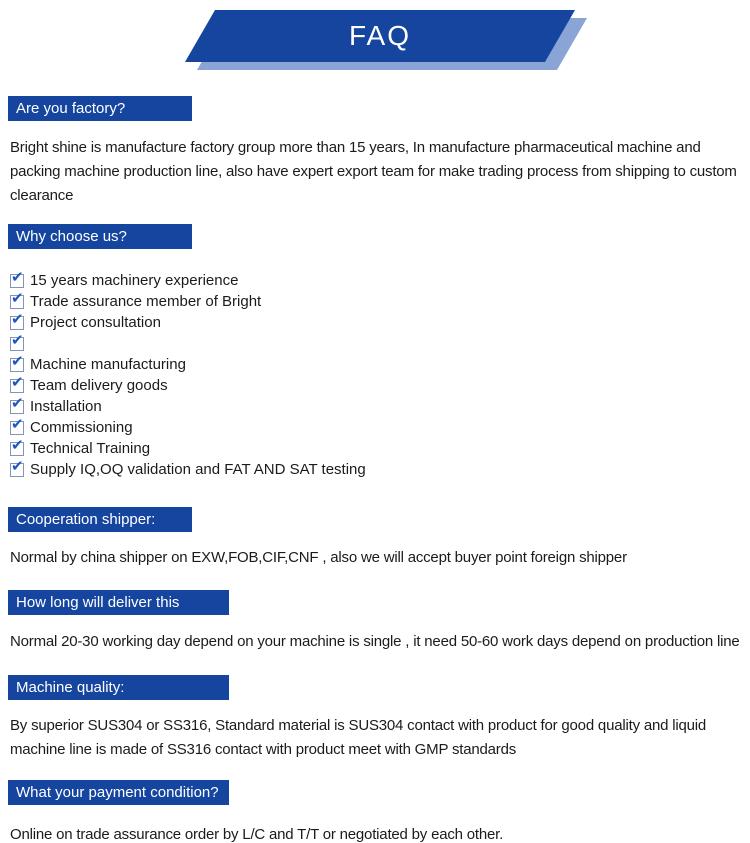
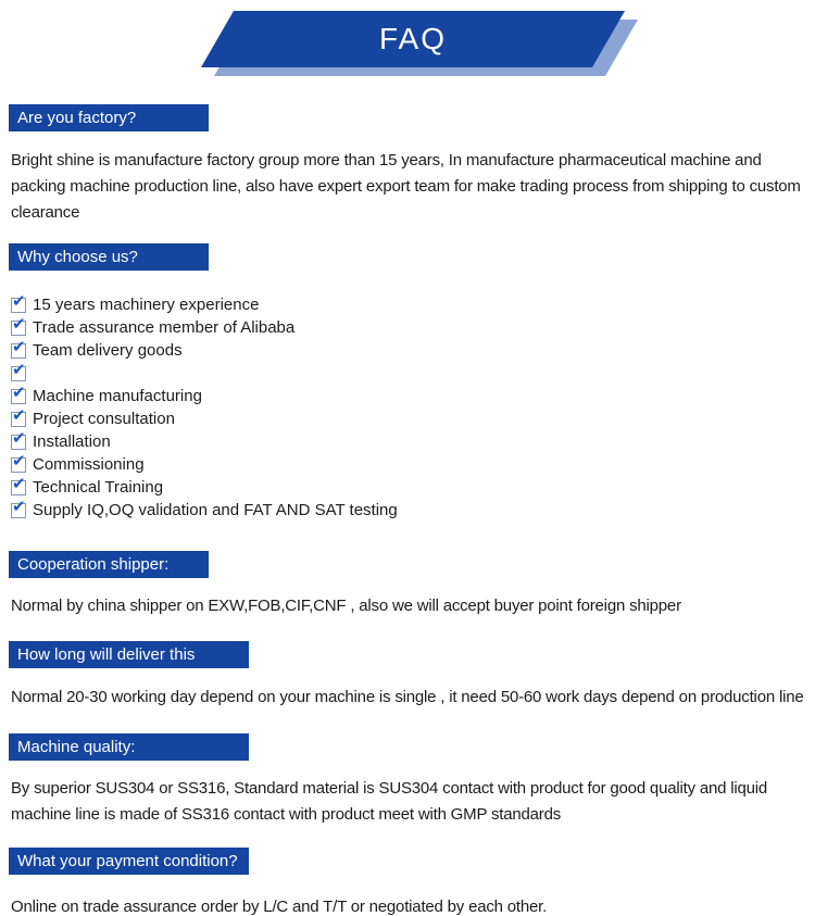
  FAQ
  Are you factory?
  Bright shine is manufacture factory group more than 15 years, In manufacture pharmaceutical machine and packing machine production line, also have expert export team for make trading process from shipping to custom clearance
  Why choose us?
  15 years machinery experience
- Trade assurance member of Bright
+ Trade assurance member of Alibaba
- Project consultation
+ Team delivery goods
  Machine manufacturing
- Team delivery goods
+ Project consultation
  Installation
  Commissioning
  Technical Training
  Supply IQ,OQ validation and FAT AND SAT testing
  Cooperation shipper:
  Normal by china shipper on EXW,FOB,CIF,CNF , also we will accept buyer point foreign shipper
  How long will deliver this goods?
  Normal 20-30 working day depend on your machine is single , it need 50-60 work days depend on production line
  Machine quality:
  By superior SUS304 or SS316, Standard material is SUS304 contact with product for good quality and liquid machine line is made of SS316 contact with product meet with GMP standards
  What your payment condition?
  Online on trade assurance order by L/C and T/T or negotiated by each other.
